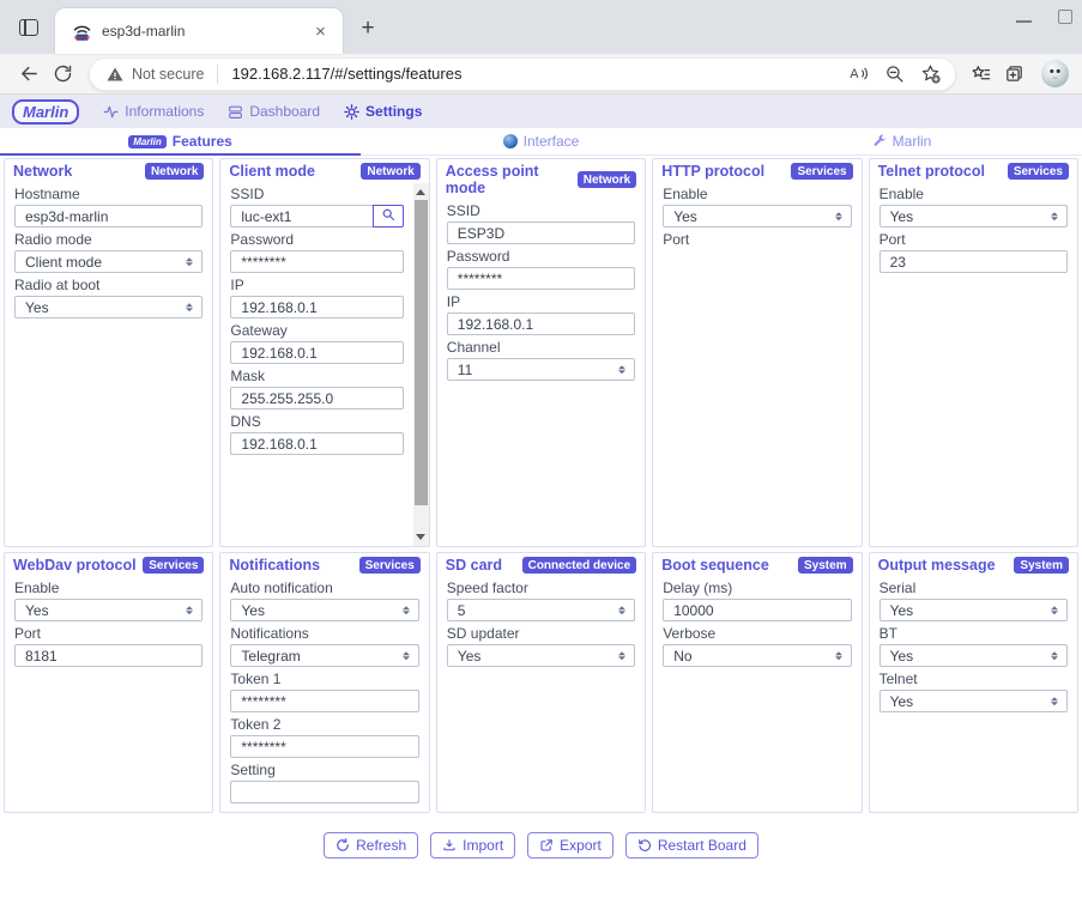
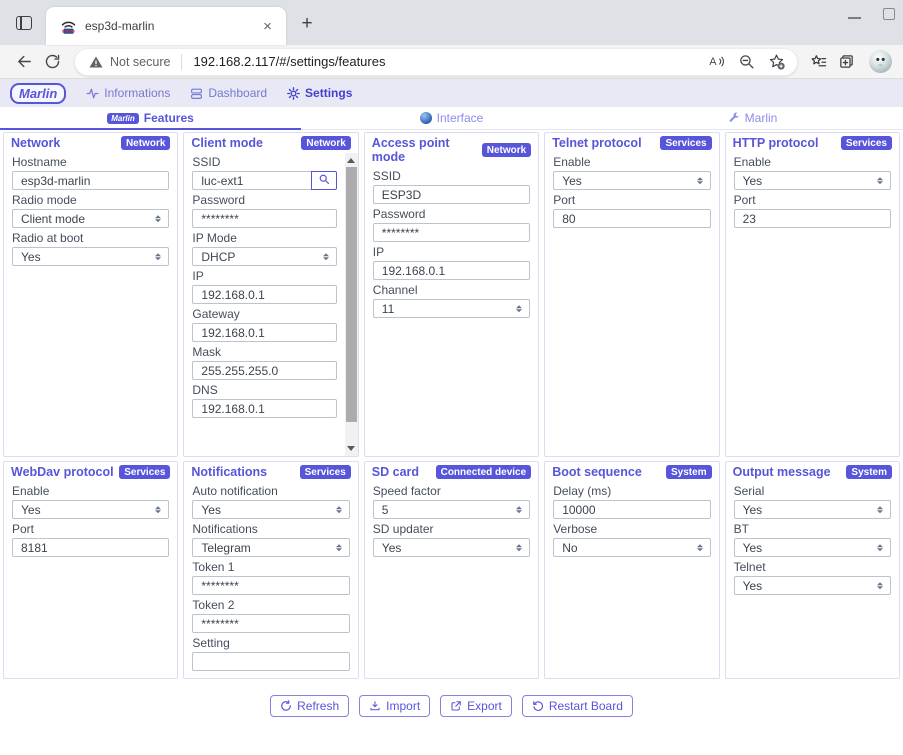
  esp3d-marlin
  ×
  +
  Not secure
  192.168.2.117/#/settings/features
  A
  Marlin
  Informations
  Dashboard
  Settings
  Marlin
  Features
  Interface
  Marlin
  Network
  Network
  Hostname
  esp3d-marlin
  Radio mode
  Client mode
  Radio at boot
  Yes
  Client mode
  Network
  SSID
  luc-ext1
  Password
  ********
+ IP Mode
+ DHCP
  IP
  192.168.0.1
  Gateway
  192.168.0.1
  Mask
  255.255.255.0
  DNS
  192.168.0.1
  Access point mode
  Network
  SSID
  ESP3D
  Password
  ********
  IP
  192.168.0.1
  Channel
  11
- HTTP protocol
+ Telnet protocol
  Services
  Enable
  Yes
  Port
+ 80
- Telnet protocol
+ HTTP protocol
  Services
  Enable
  Yes
  Port
  23
  WebDav protocol
  Services
  Enable
  Yes
  Port
  8181
  Notifications
  Services
  Auto notification
  Yes
  Notifications
  Telegram
  Token 1
  ********
  Token 2
  ********
  Setting
  SD card
  Connected device
  Speed factor
  5
  SD updater
  Yes
  Boot sequence
  System
  Delay (ms)
  10000
  Verbose
  No
  Output message
  System
  Serial
  Yes
  BT
  Yes
  Telnet
  Yes
  Refresh
  Import
  Export
  Restart Board
